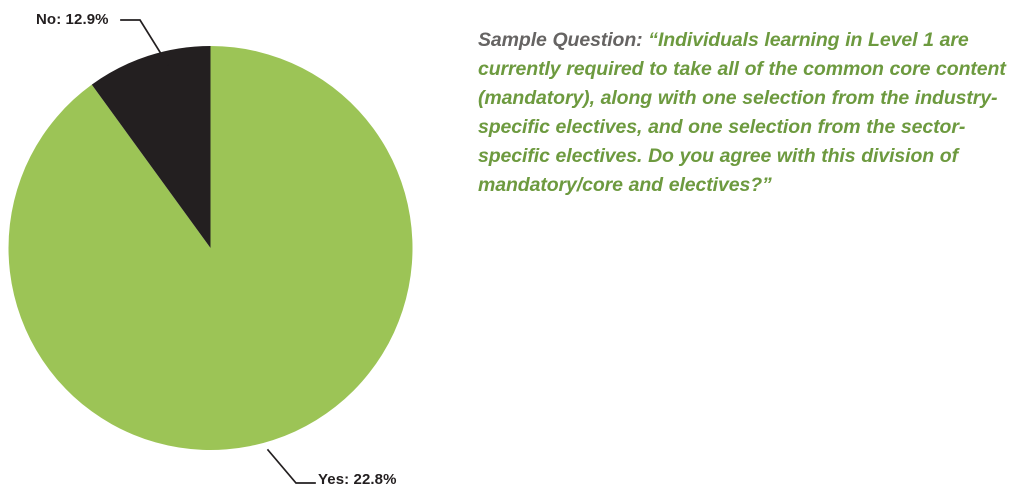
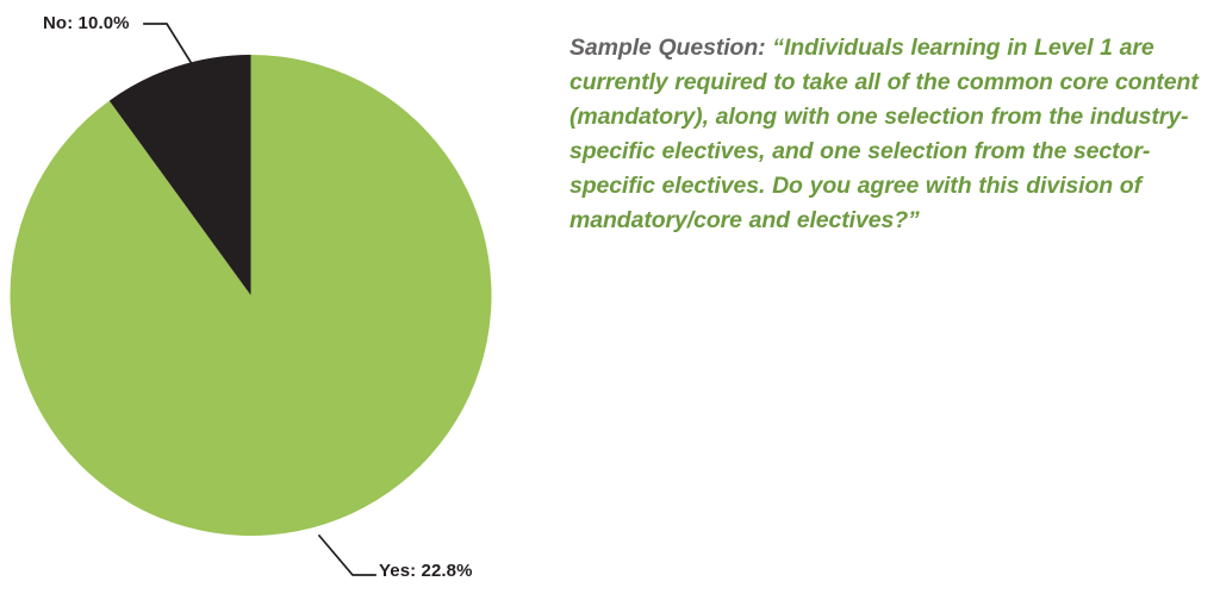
- No: 12.9%
+ No: 10.0%
  Yes: 22.8%
  Sample Question: “Individuals learning in Level 1 are currently required to take all of the common core content (mandatory), along with one selection from the industry-specific electives, and one selection from the sector-specific electives. Do you agree with this division of mandatory/core and electives?”
